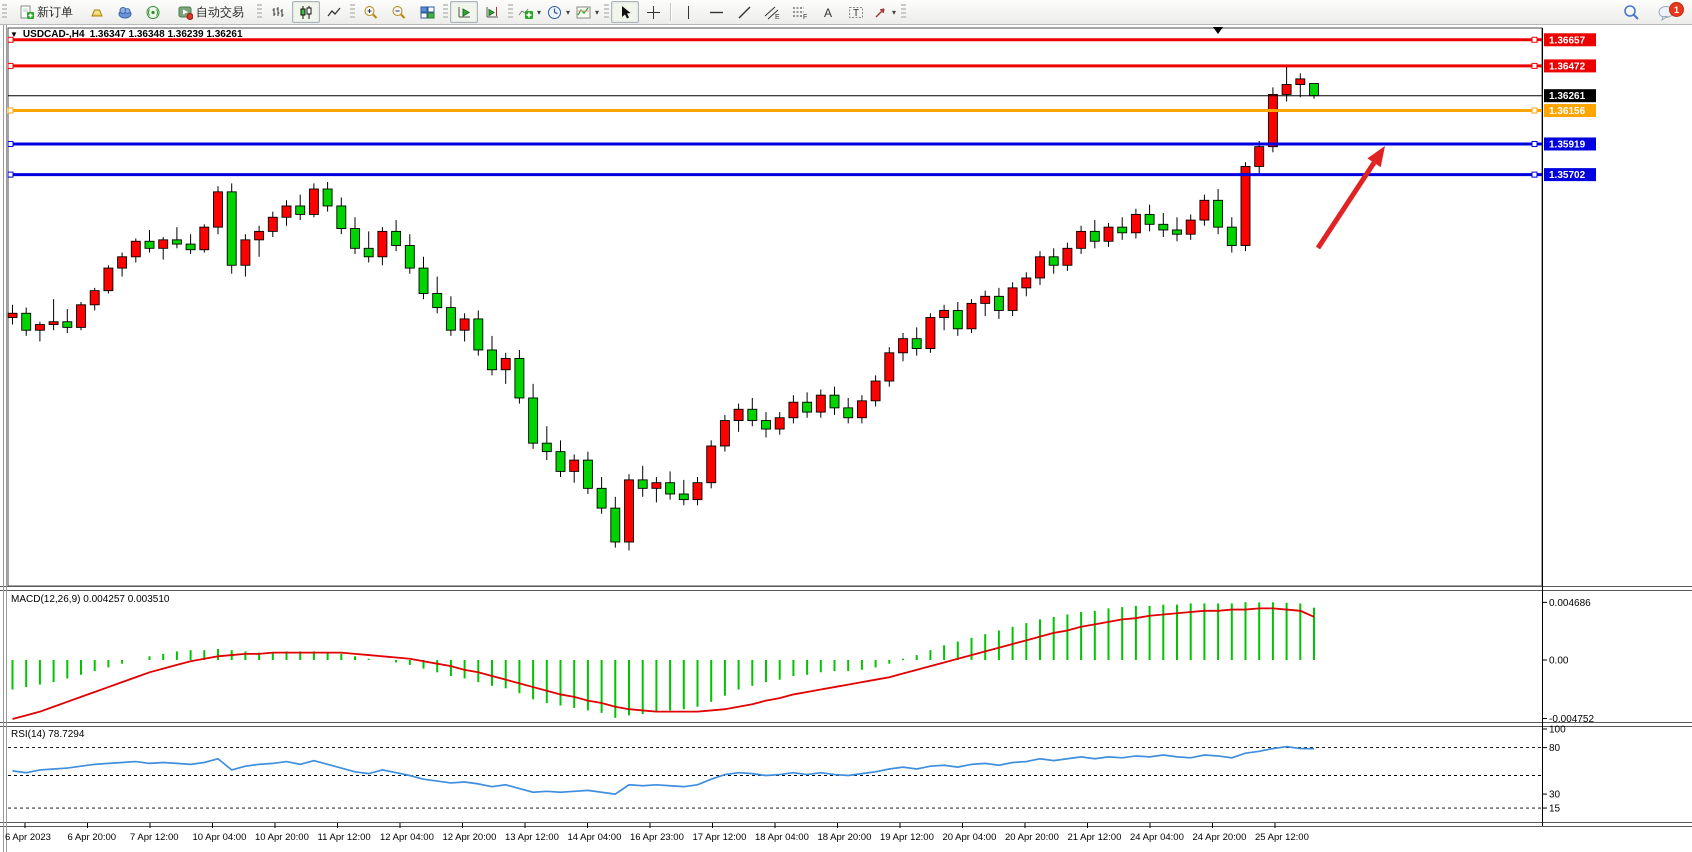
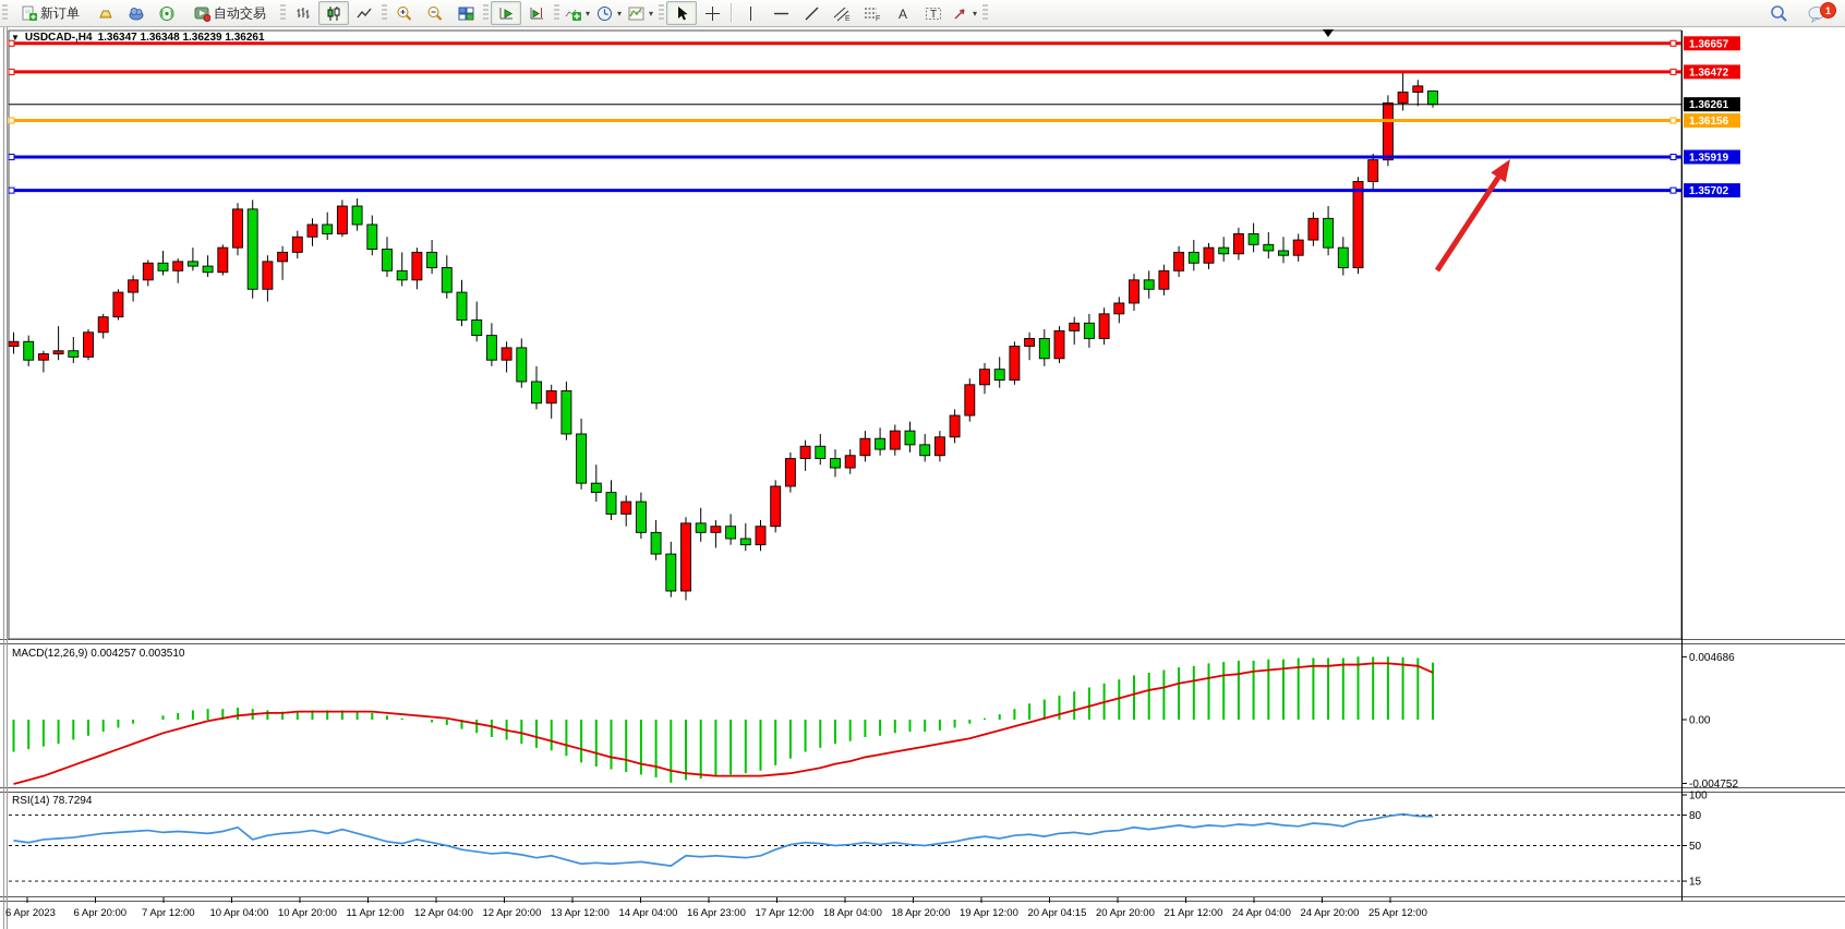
  新订单
  自动交易
  ▾
  ▾
  ▾
  A
  T
  ▾
  1
  0.004686
  0.00
  -0.004752
  100
  80
- 30
+ 50
  15
  1.36657
  1.36472
  1.36156
  1.35919
  1.35702
  1.36261
  6 Apr 2023
  6 Apr 20:00
  7 Apr 12:00
  10 Apr 04:00
  10 Apr 20:00
  11 Apr 12:00
  12 Apr 04:00
  12 Apr 20:00
  13 Apr 12:00
  14 Apr 04:00
  16 Apr 23:00
  17 Apr 12:00
  18 Apr 04:00
  18 Apr 20:00
  19 Apr 12:00
- 20 Apr 04:00
+ 20 Apr 04:15
  20 Apr 20:00
  21 Apr 12:00
  24 Apr 04:00
  24 Apr 20:00
  25 Apr 12:00
  ▼
  USDCAD-,H4
  1.36347 1.36348 1.36239 1.36261
  MACD(12,26,9) 0.004257 0.003510
  RSI(14) 78.7294
